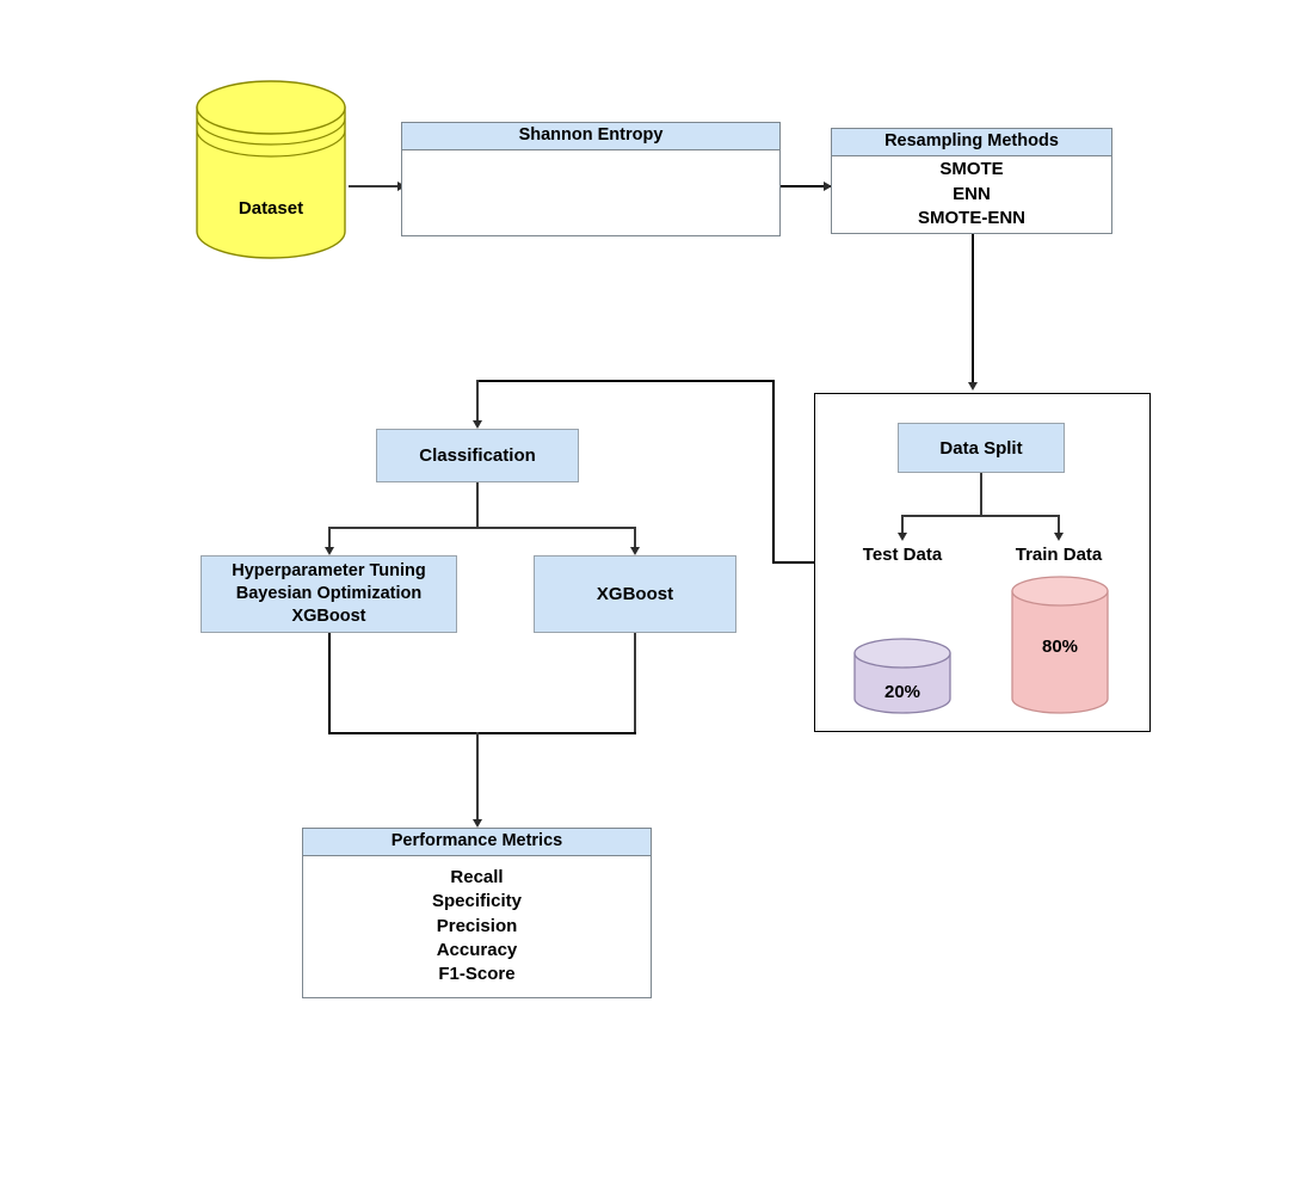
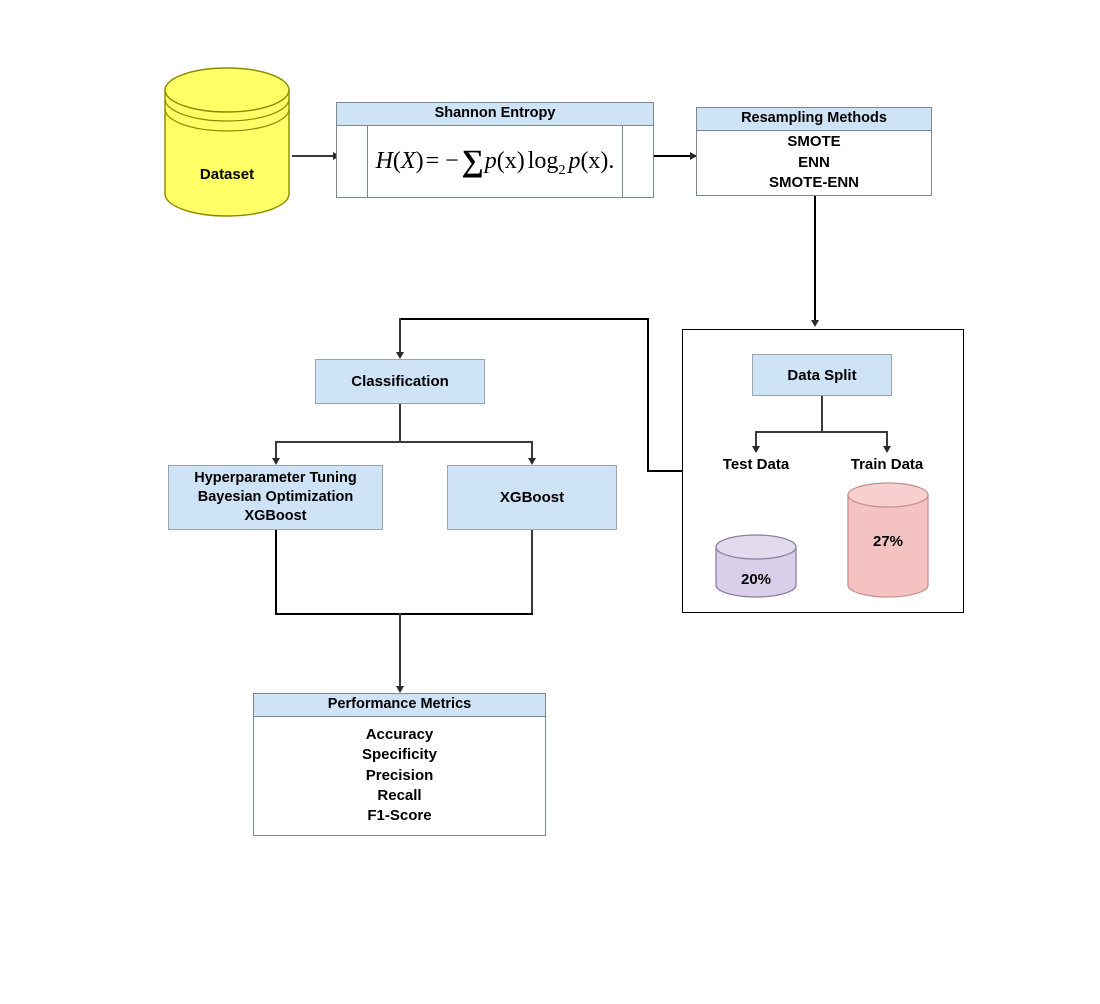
  Dataset
  Shannon Entropy
+ H(X)= −∑p(x)log2p(x).
  Resampling Methods
  SMOTE
  ENN
  SMOTE-ENN
  Data Split
  Test Data
  Train Data
  20%
- 80%
+ 27%
  Classification
  Hyperparameter Tuning
  Bayesian Optimization
  XGBoost
  XGBoost
  Performance Metrics
- Recall
+ Accuracy
  Specificity
  Precision
- Accuracy
+ Recall
  F1-Score
